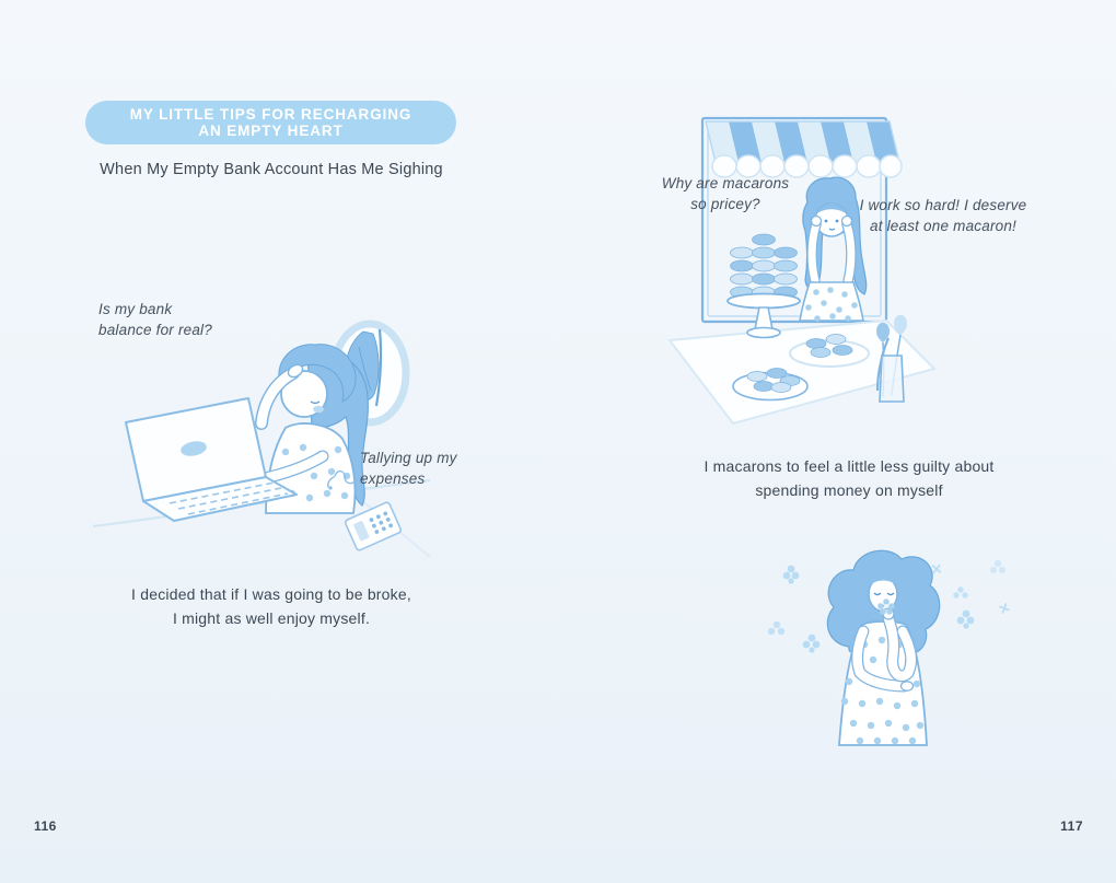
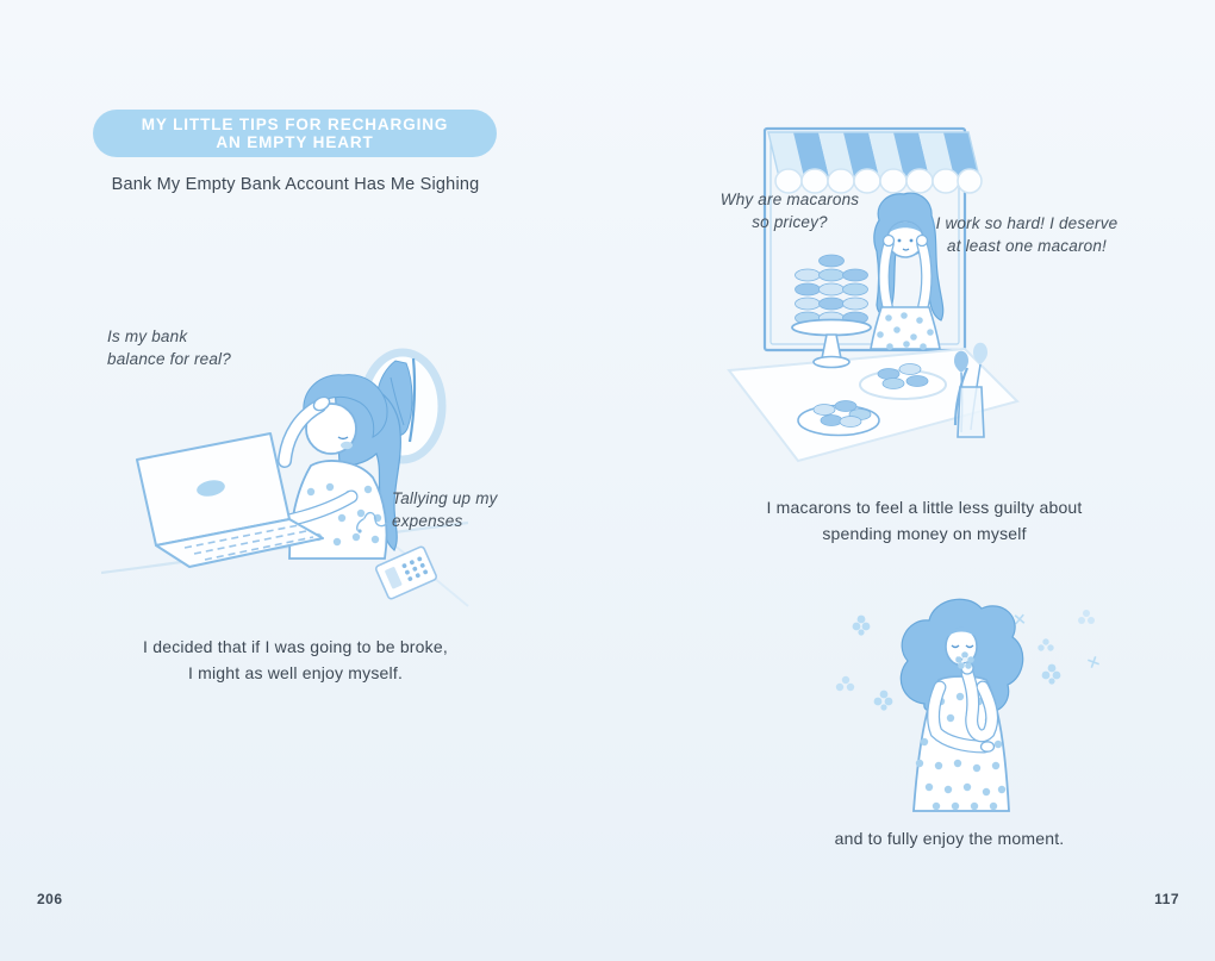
  MY LITTLE TIPS FOR RECHARGING
  AN EMPTY HEART
- When My Empty Bank Account Has Me Sighing
+ Bank My Empty Bank Account Has Me Sighing
  Is my bank
  balance for real?
  Tallying up my
  expenses
  I decided that if I was going to be broke,
  I might as well enjoy myself.
- 116
+ 206
  Why are macarons
  so pricey?
  I work so hard! I deserve
  at least one macaron!
  I macarons to feel a little less guilty about
  spending money on myself
+ and to fully enjoy the moment.
  117
